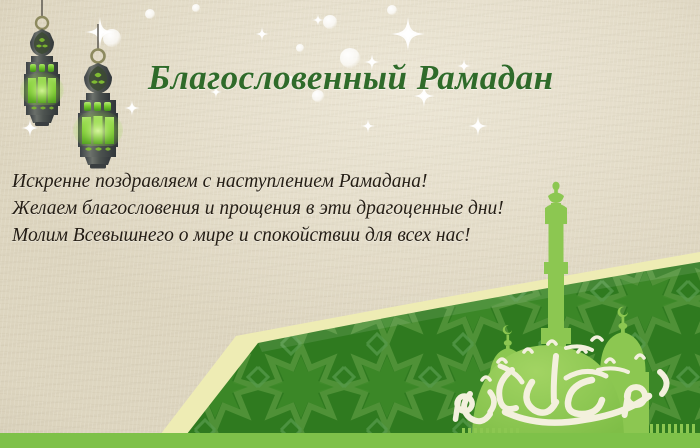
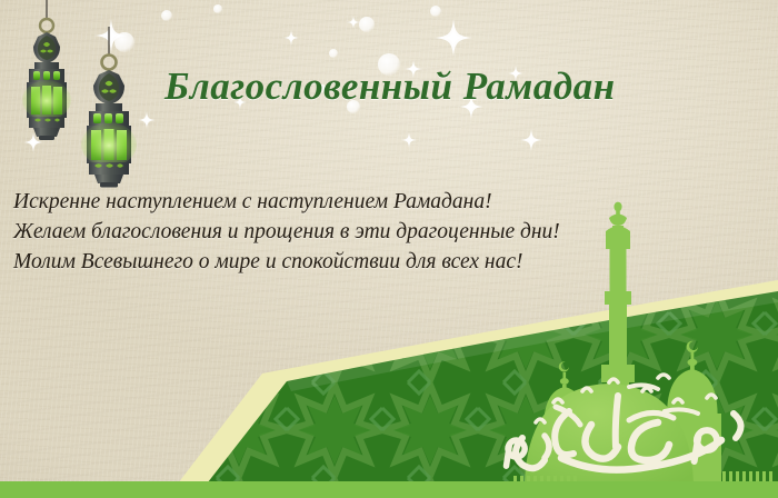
  Благословенный Рамадан
- Искренне поздравляем с наступлением Рамадана!
+ Искренне наступлением с наступлением Рамадана!
  Желаем благословения и прощения в эти драгоценные дни!
  Молим Всевышнего о мире и спокойствии для всех нас!
